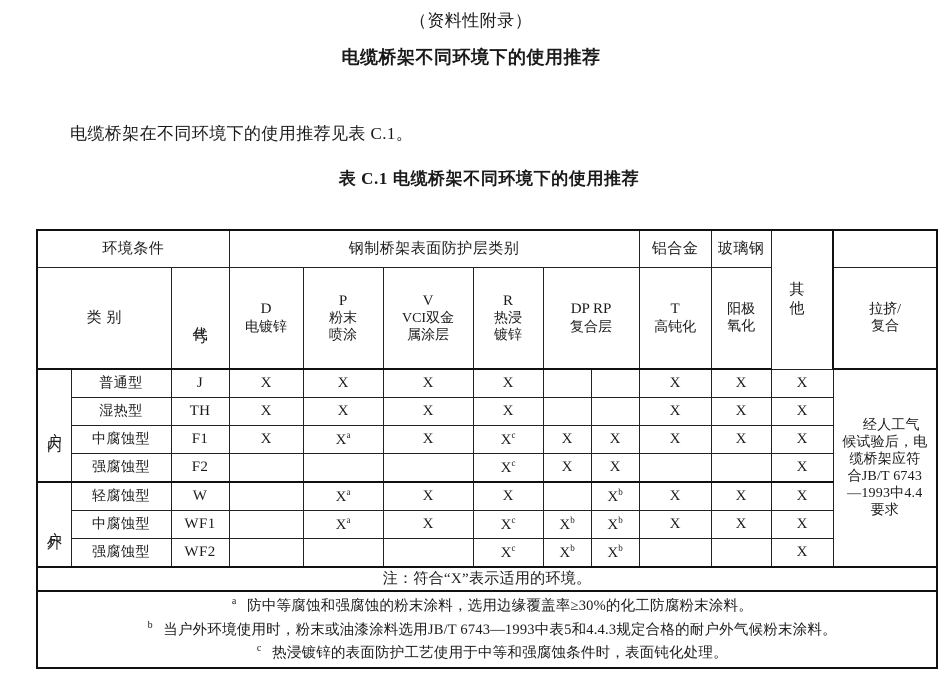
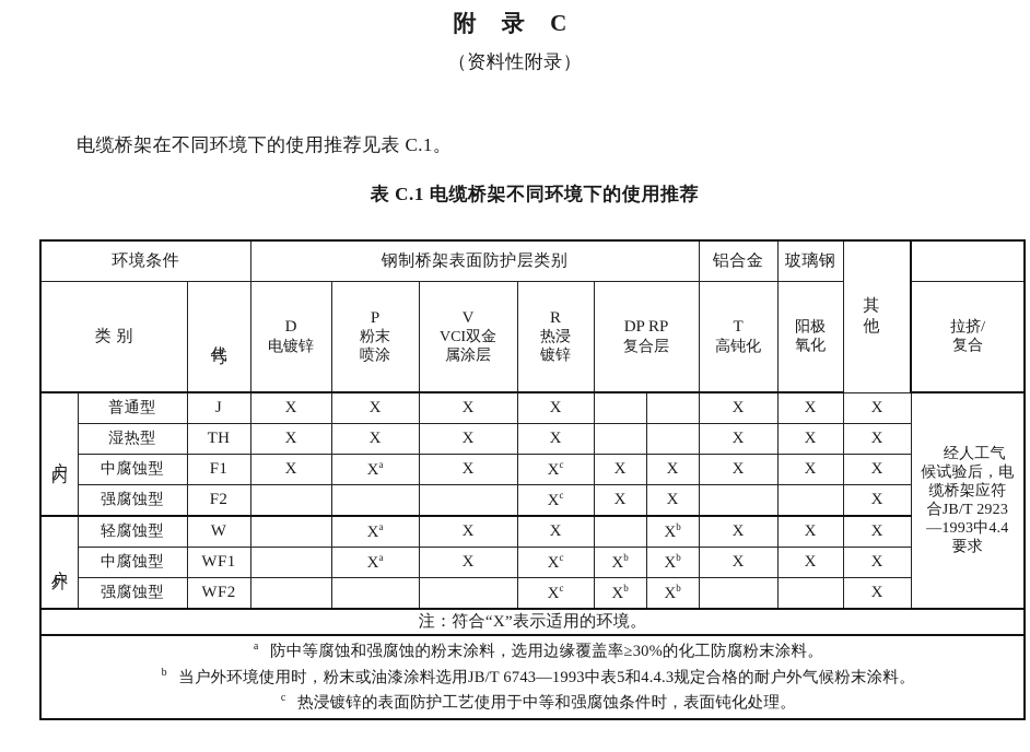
+ 附 录 C
  （资料性附录）
- 电缆桥架不同环境下的使用推荐
  电缆桥架在不同环境下的使用推荐见表 C.1。
  表 C.1 电缆桥架不同环境下的使用推荐
  环境条件	钢制桥架表面防护层类别	铝合金	玻璃钢	其 他
  类 别		D 电镀锌	P 粉末 喷涂	V VCI双金 属涂层	R 热浸 镀锌	DP RP 复合层	T 高钝化	阳极 氧化	拉挤/ 复合
- 	普通型	J	X	X	X	X			X	X	X	经人工气 候试验后，电 缆桥架应符 合JB/T 6743 —1993中4.4 要求
+ 	普通型	J	X	X	X	X			X	X	X	经人工气 候试验后，电 缆桥架应符 合JB/T 2923 —1993中4.4 要求
  湿热型	TH	X	X	X	X			X	X	X
  中腐蚀型	F1	X	Xa	X	Xc	X	X	X	X	X
  强腐蚀型	F2				Xc	X	X			X
  	轻腐蚀型	W		Xa	X	X		Xb	X	X	X
  中腐蚀型	WF1		Xa	X	Xc	Xb	Xb	X	X	X
  强腐蚀型	WF2				Xc	Xb	Xb			X
  注：符合“X”表示适用的环境。
  a 防中等腐蚀和强腐蚀的粉末涂料，选用边缘覆盖率≥30%的化工防腐粉末涂料。 b 当户外环境使用时，粉末或油漆涂料选用JB/T 6743—1993中表5和4.4.3规定合格的耐户外气候粉末涂料。 c 热浸镀锌的表面防护工艺使用于中等和强腐蚀条件时，表面钝化处理。
